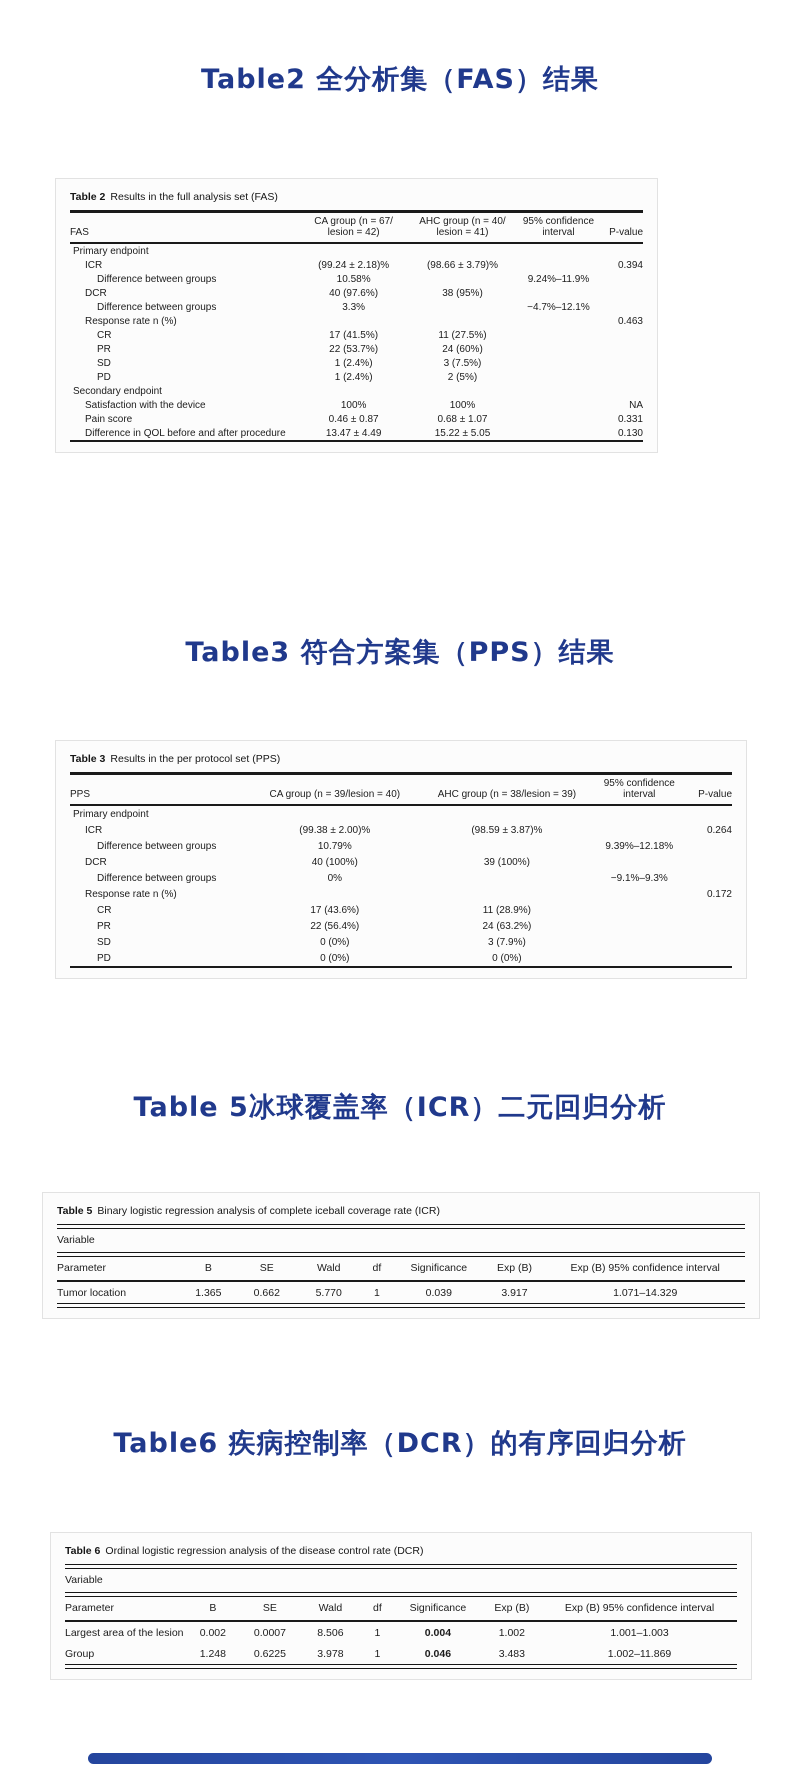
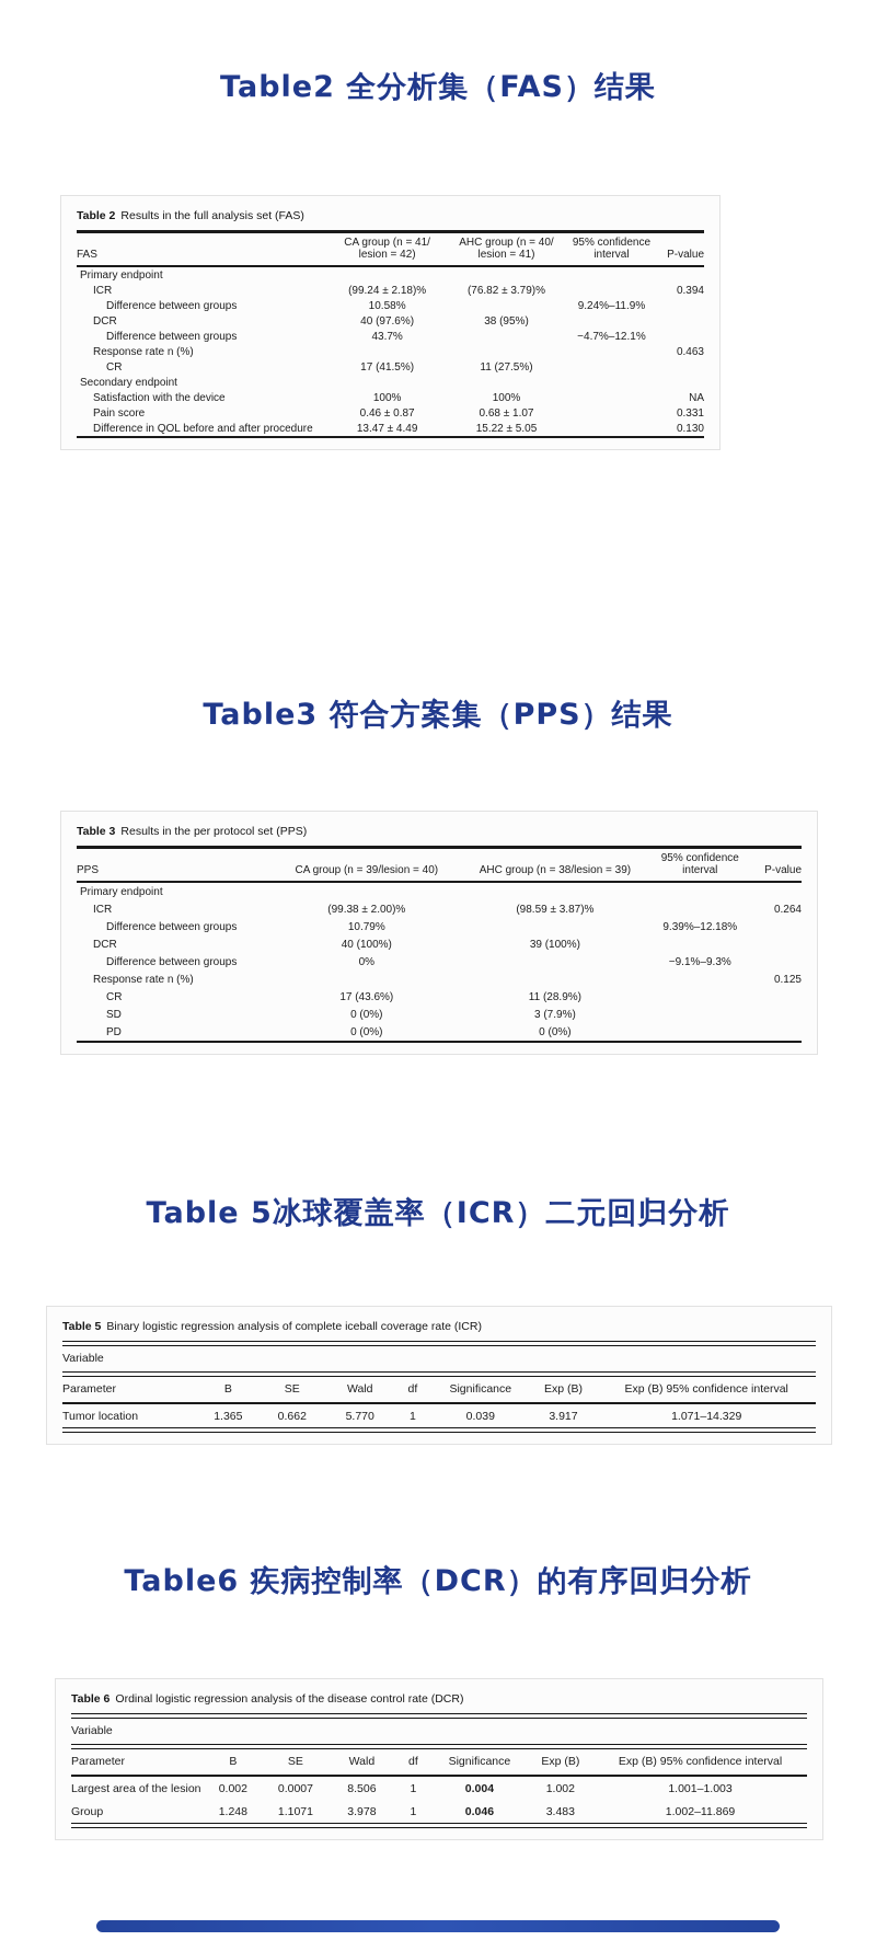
  Table2 全分析集（FAS）结果
  Table 2 Results in the full analysis set (FAS)
- FAS	CA group (n = 67/lesion = 42)	AHC group (n = 40/lesion = 41)	95% confidenceinterval	P-value
+ FAS	CA group (n = 41/lesion = 42)	AHC group (n = 40/lesion = 41)	95% confidenceinterval	P-value
  Primary endpoint
- ICR	(99.24 ± 2.18)%	(98.66 ± 3.79)%		0.394
+ ICR	(99.24 ± 2.18)%	(76.82 ± 3.79)%		0.394
  Difference between groups	10.58%		9.24%–11.9%
  DCR	40 (97.6%)	38 (95%)
- Difference between groups	3.3%		−4.7%–12.1%
+ Difference between groups	43.7%		−4.7%–12.1%
  Response rate n (%)				0.463
  CR	17 (41.5%)	11 (27.5%)
- PR	22 (53.7%)	24 (60%)
- SD	1 (2.4%)	3 (7.5%)
- PD	1 (2.4%)	2 (5%)
  Secondary endpoint
  Satisfaction with the device	100%	100%		NA
  Pain score	0.46 ± 0.87	0.68 ± 1.07		0.331
  Difference in QOL before and after procedure	13.47 ± 4.49	15.22 ± 5.05		0.130
  Table3 符合方案集（PPS）结果
  Table 3 Results in the per protocol set (PPS)
  PPS	CA group (n = 39/lesion = 40)	AHC group (n = 38/lesion = 39)	95% confidence interval	P-value
  Primary endpoint
  ICR	(99.38 ± 2.00)%	(98.59 ± 3.87)%		0.264
  Difference between groups	10.79%		9.39%–12.18%
  DCR	40 (100%)	39 (100%)
  Difference between groups	0%		−9.1%–9.3%
- Response rate n (%)				0.172
+ Response rate n (%)				0.125
  CR	17 (43.6%)	11 (28.9%)
- PR	22 (56.4%)	24 (63.2%)
  SD	0 (0%)	3 (7.9%)
  PD	0 (0%)	0 (0%)
  Table 5冰球覆盖率（ICR）二元回归分析
  Table 5 Binary logistic regression analysis of complete iceball coverage rate (ICR)
  Variable
  Parameter	B	SE	Wald	df	Significance	Exp (B)	Exp (B) 95% confidence interval
  Tumor location	1.365	0.662	5.770	1	0.039	3.917	1.071–14.329
  Table6 疾病控制率（DCR）的有序回归分析
  Table 6 Ordinal logistic regression analysis of the disease control rate (DCR)
  Variable
  Parameter	B	SE	Wald	df	Significance	Exp (B)	Exp (B) 95% confidence interval
  Largest area of the lesion	0.002	0.0007	8.506	1	0.004	1.002	1.001–1.003
- Group	1.248	0.6225	3.978	1	0.046	3.483	1.002–11.869
+ Group	1.248	1.1071	3.978	1	0.046	3.483	1.002–11.869
